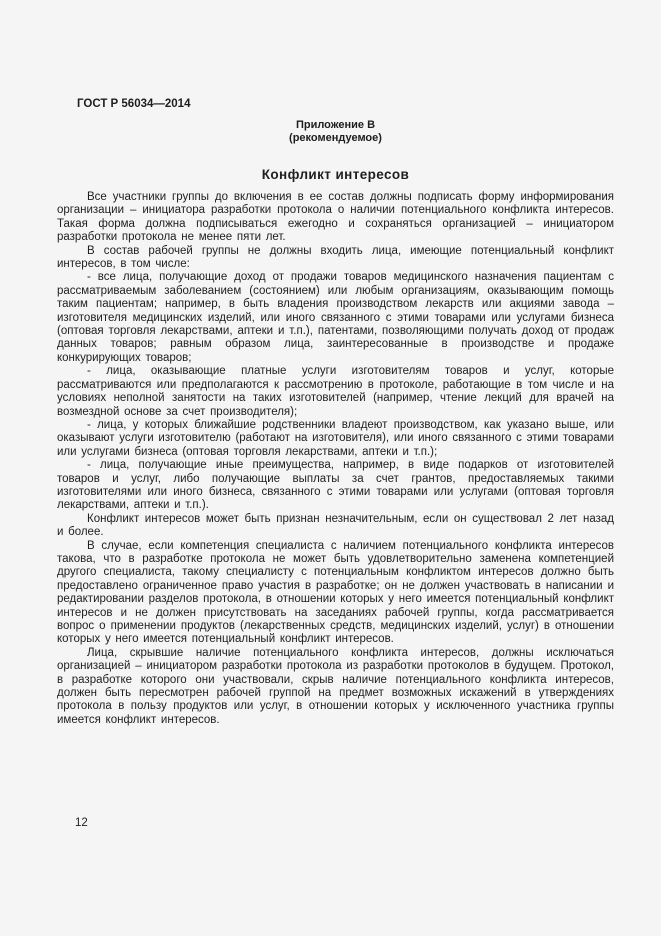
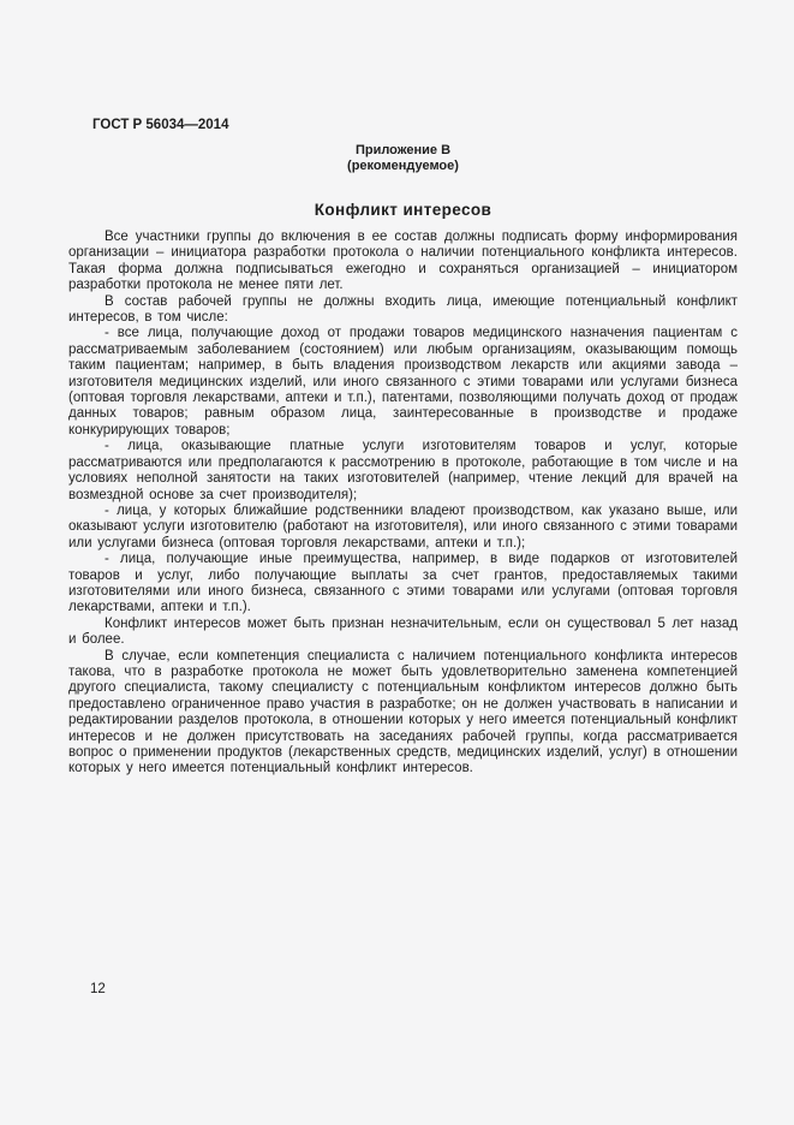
  ГОСТ Р 56034—2014
  Приложение В
  (рекомендуемое)
  Конфликт интересов
  Все участники группы до включения в ее состав должны подписать форму информирования организации – инициатора разработки протокола о наличии потенциального конфликта интересов. Такая форма должна подписываться ежегодно и сохраняться организацией – инициатором разработки протокола не менее пяти лет.
  В состав рабочей группы не должны входить лица, имеющие потенциальный конфликт интересов, в том числе:
  - все лица, получающие доход от продажи товаров медицинского назначения пациентам с рассматриваемым заболеванием (состоянием) или любым организациям, оказывающим помощь таким пациентам; например, в быть владения производством лекарств или акциями завода – изготовителя медицинских изделий, или иного связанного с этими товарами или услугами бизнеса (оптовая торговля лекарствами, аптеки и т.п.), патентами, позволяющими получать доход от продаж данных товаров; равным образом лица, заинтересованные в производстве и продаже конкурирующих товаров;
  - лица, оказывающие платные услуги изготовителям товаров и услуг, которые рассматриваются или предполагаются к рассмотрению в протоколе, работающие в том числе и на условиях неполной занятости на таких изготовителей (например, чтение лекций для врачей на возмездной основе за счет производителя);
  - лица, у которых ближайшие родственники владеют производством, как указано выше, или оказывают услуги изготовителю (работают на изготовителя), или иного связанного с этими товарами или услугами бизнеса (оптовая торговля лекарствами, аптеки и т.п.);
  - лица, получающие иные преимущества, например, в виде подарков от изготовителей товаров и услуг, либо получающие выплаты за счет грантов, предоставляемых такими изготовителями или иного бизнеса, связанного с этими товарами или услугами (оптовая торговля лекарствами, аптеки и т.п.).
- Конфликт интересов может быть признан незначительным, если он существовал 2 лет назад и более.
+ Конфликт интересов может быть признан незначительным, если он существовал 5 лет назад и более.
  В случае, если компетенция специалиста с наличием потенциального конфликта интересов такова, что в разработке протокола не может быть удовлетворительно заменена компетенцией другого специалиста, такому специалисту с потенциальным конфликтом интересов должно быть предоставлено ограниченное право участия в разработке; он не должен участвовать в написании и редактировании разделов протокола, в отношении которых у него имеется потенциальный конфликт интересов и не должен присутствовать на заседаниях рабочей группы, когда рассматривается вопрос о применении продуктов (лекарственных средств, медицинских изделий, услуг) в отношении которых у него имеется потенциальный конфликт интересов.
- Лица, скрывшие наличие потенциального конфликта интересов, должны исключаться организацией – инициатором разработки протокола из разработки протоколов в будущем. Протокол, в разработке которого они участвовали, скрыв наличие потенциального конфликта интересов, должен быть пересмотрен рабочей группой на предмет возможных искажений в утверждениях протокола в пользу продуктов или услуг, в отношении которых у исключенного участника группы имеется конфликт интересов.
  12
